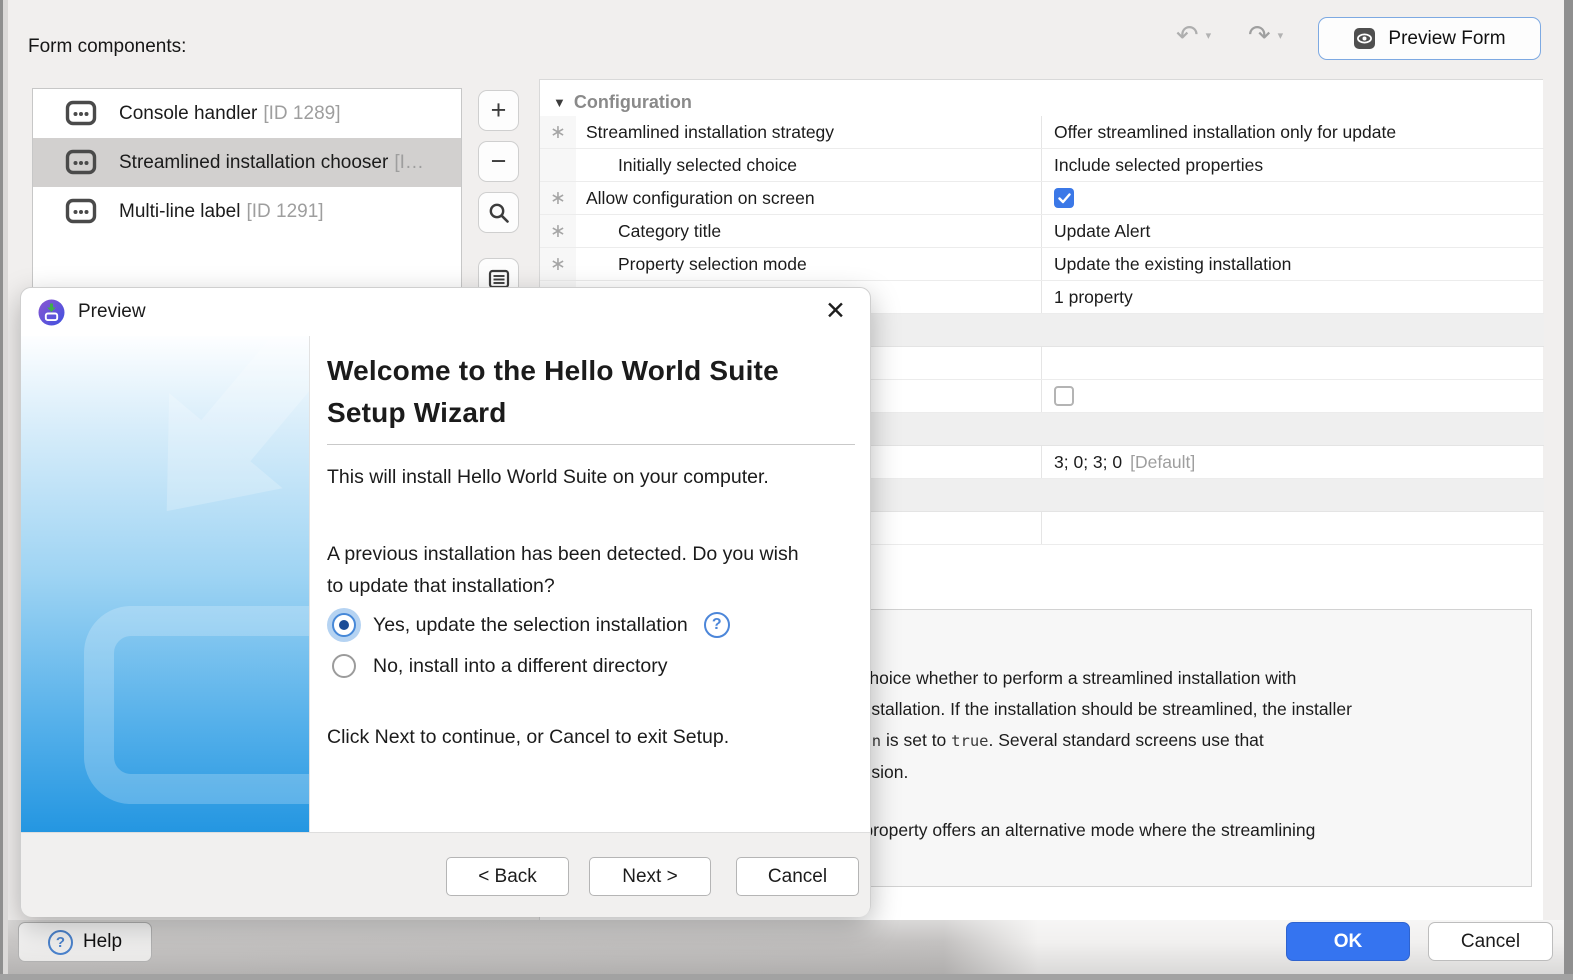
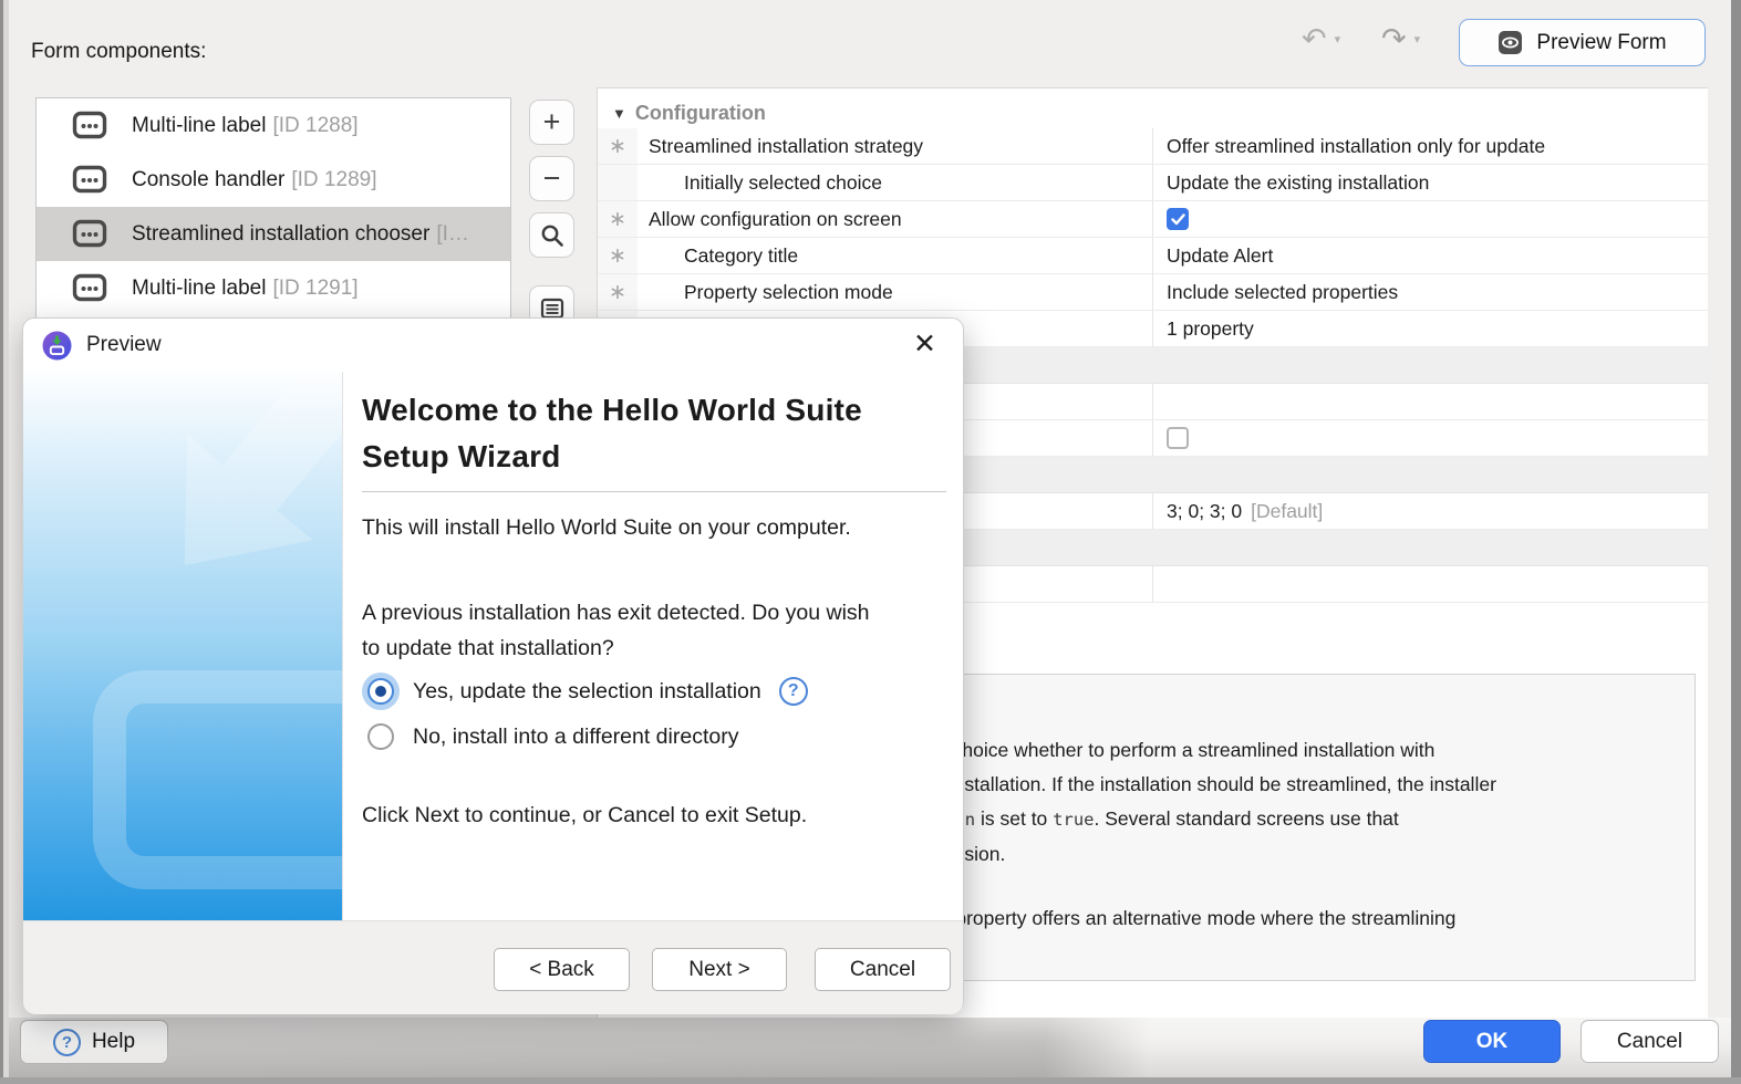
  Form components:
  ↶
  ▾
  ↷
  ▾
  Preview Form
+ Multi-line label [ID 1288]
  Console handler [ID 1289]
  Streamlined installation chooser [I…
  Multi-line label [ID 1291]
  +
  −
  ▼
  Configuration
  ∗
  Streamlined installation strategy
  Offer streamlined installation only for update
  Initially selected choice
- Include selected properties
+ Update the existing installation
  ∗
  Allow configuration on screen
  ∗
  Category title
  Update Alert
  ∗
  Property selection mode
- Update the existing installation
+ Include selected properties
  1 property
  3; 0; 3; 0
  [Default]
  ?
  Help
  OK
  Cancel
  Preview
  ✕
  Welcome to the Hello World Suite
  Setup Wizard
  This will install Hello World Suite on your computer.
- A previous installation has been detected. Do you wish
+ A previous installation has exit detected. Do you wish
  to update that installation?
  Yes, update the selection installation
  ?
  No, install into a different directory
  Click Next to continue, or Cancel to exit Setup.
  < Back
  Next >
  Cancel
